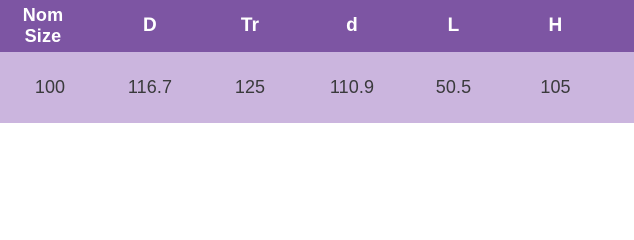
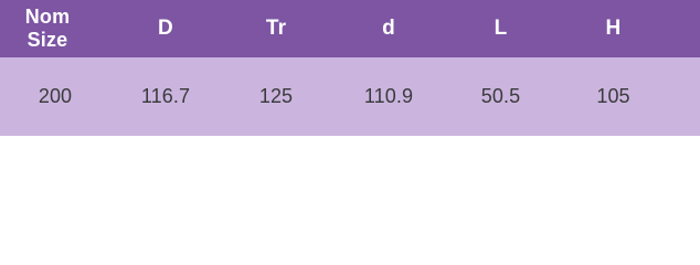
  Nom Size	D	Tr	d	L	H
- 100	116.7	125	110.9	50.5	105
+ 200	116.7	125	110.9	50.5	105
